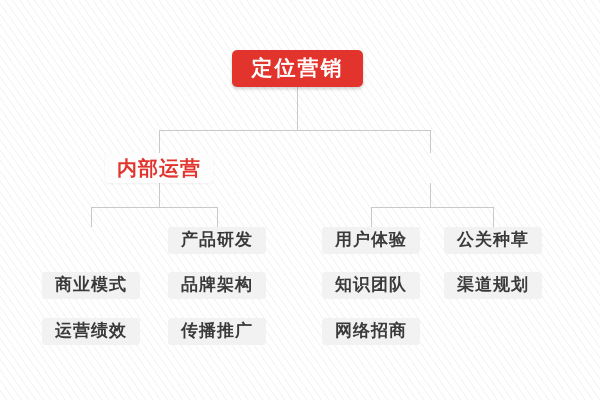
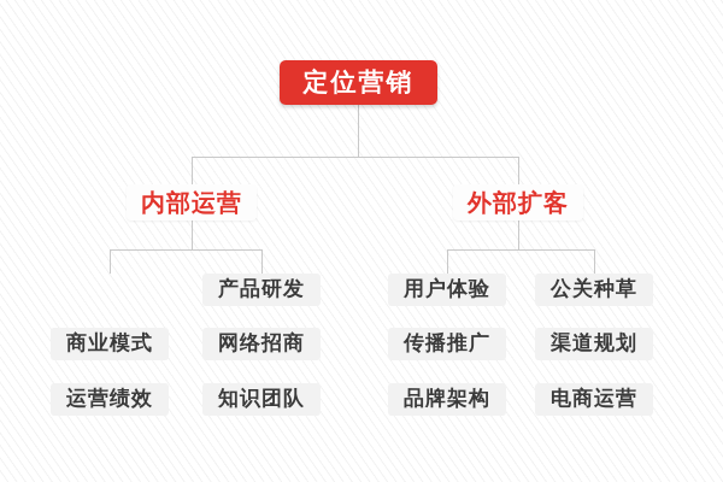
  定位营销
  内部运营
+ 外部扩客
  产品研发
  商业模式
- 品牌架构
+ 网络招商
  运营绩效
- 传播推广
+ 知识团队
  用户体验
  公关种草
- 知识团队
+ 传播推广
  渠道规划
- 网络招商
+ 品牌架构
+ 电商运营
